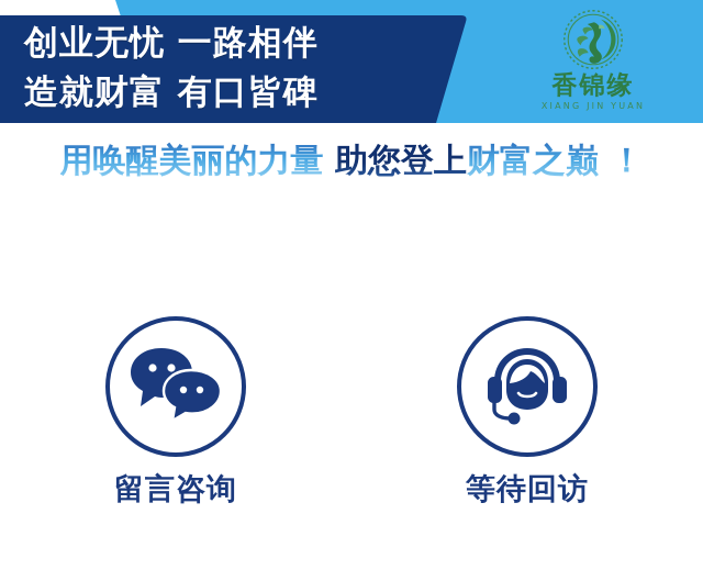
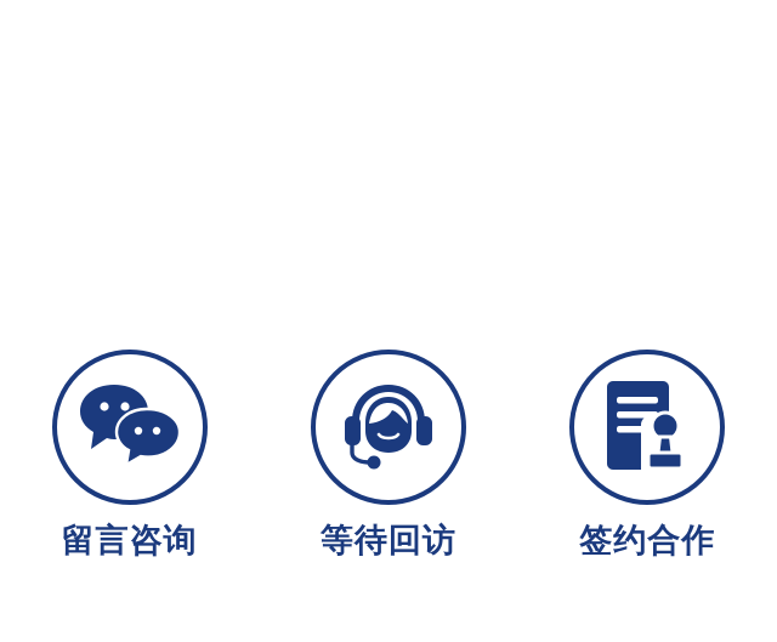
- 创业无忧 一路相伴
- 造就财富 有口皆碑
- 香锦缘
- XIANG JIN YUAN
- 用唤醒美丽的力量 助您登上财富之巅 ！
  留言咨询
  等待回访
+ 签约合作
